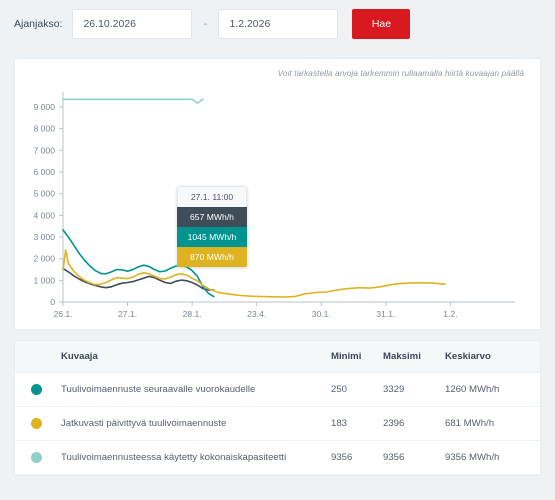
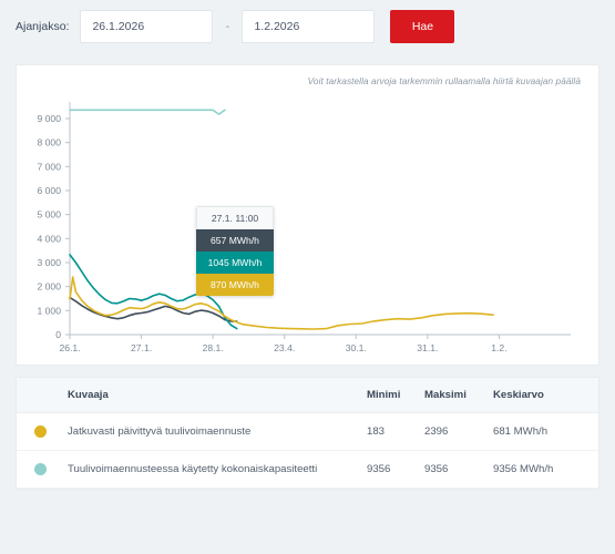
  Ajanjakso:
- 26.10.2026
+ 26.1.2026
  -
  1.2.2026
  Hae
  Voit tarkastella arvoja tarkemmin rullaamalla hiirtä kuvaajan päällä
  0
  1 000
  2 000
  3 000
  4 000
  5 000
  6 000
  7 000
  8 000
  9 000
  26.1.
  27.1.
  28.1.
  23.4.
  30.1.
  31.1.
  1.2.
  27.1. 11:00
  657 MWh/h
  1045 MWh/h
  870 MWh/h
  	Kuvaaja	Minimi	Maksimi	Keskiarvo
- 	Tuulivoimaennuste seuraavalle vuorokaudelle	250	3329	1260 MWh/h
  	Jatkuvasti päivittyvä tuulivoimaennuste	183	2396	681 MWh/h
  	Tuulivoimaennusteessa käytetty kokonaiskapasiteetti	9356	9356	9356 MWh/h
